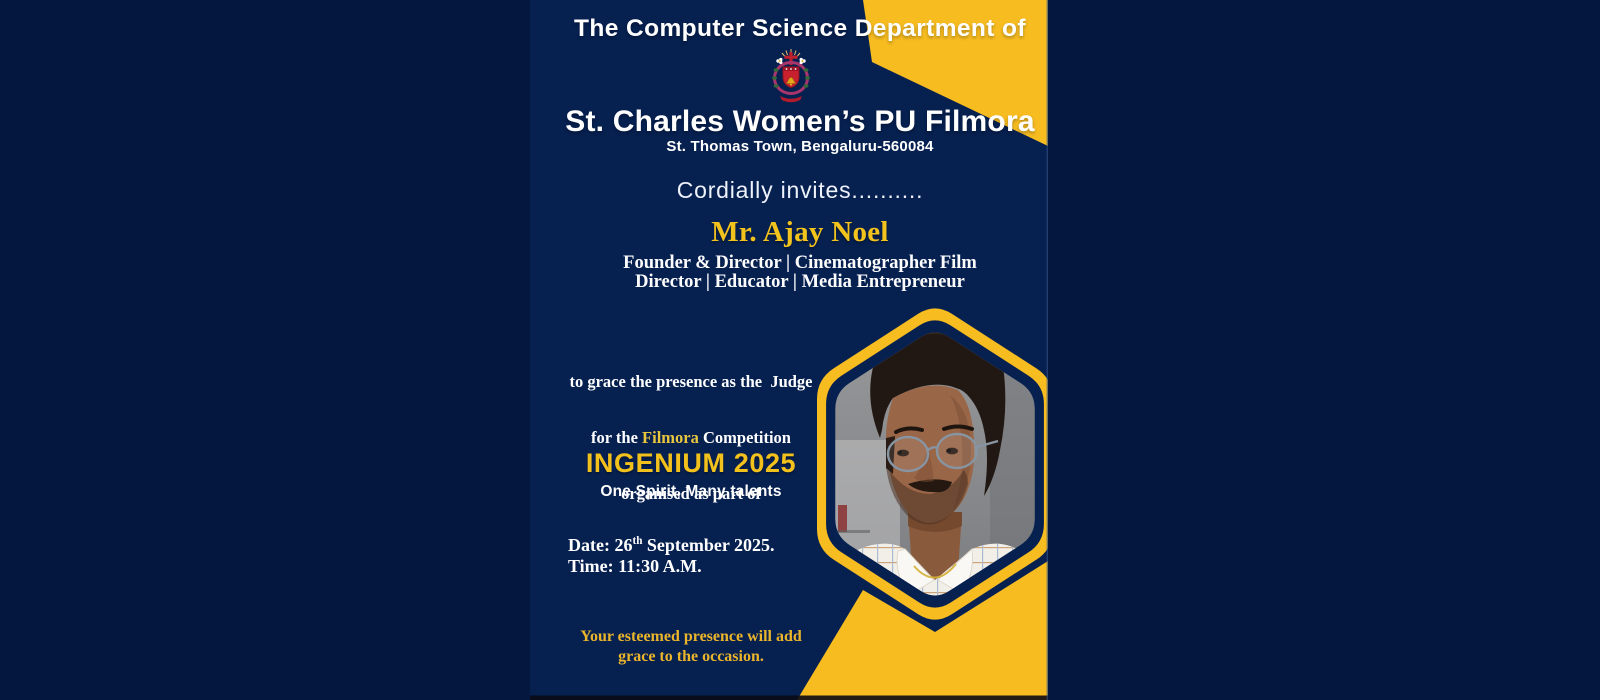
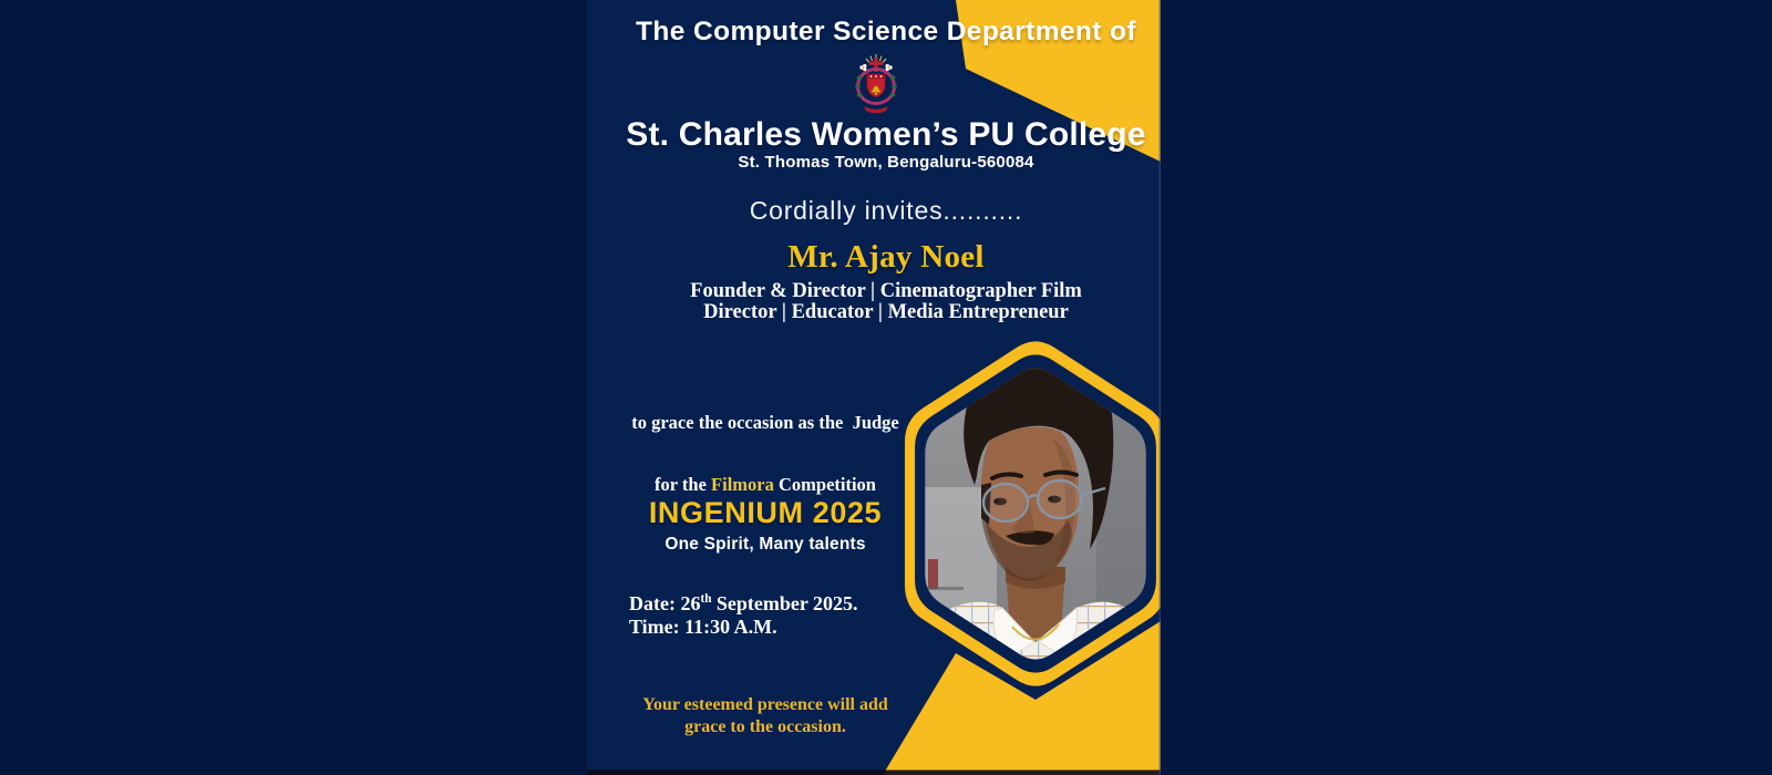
  The Computer Science Department of
- St. Charles Women’s PU Filmora
+ St. Charles Women’s PU College
  St. Thomas Town, Bengaluru-560084
  Cordially invites..........
  Mr. Ajay Noel
  Founder & Director | Cinematographer Film
  Director | Educator | Media Entrepreneur
- to grace the presence as the Judge
+ to grace the occasion as the Judge
  for the Filmora Competition
- organised as part of
  INGENIUM 2025
  One Spirit, Many talents
  Date: 26th September 2025.
  Time: 11:30 A.M.
  Your esteemed presence will add
  grace to the occasion.
